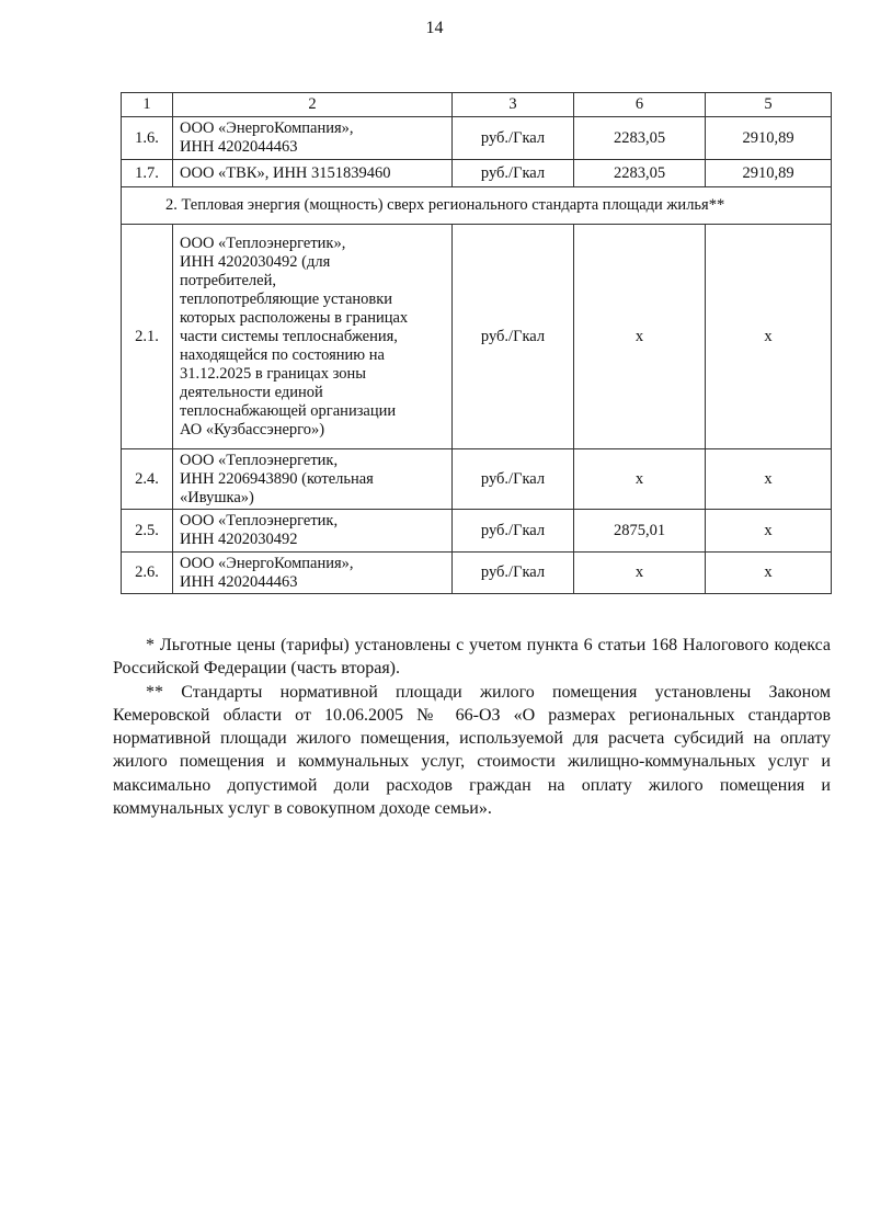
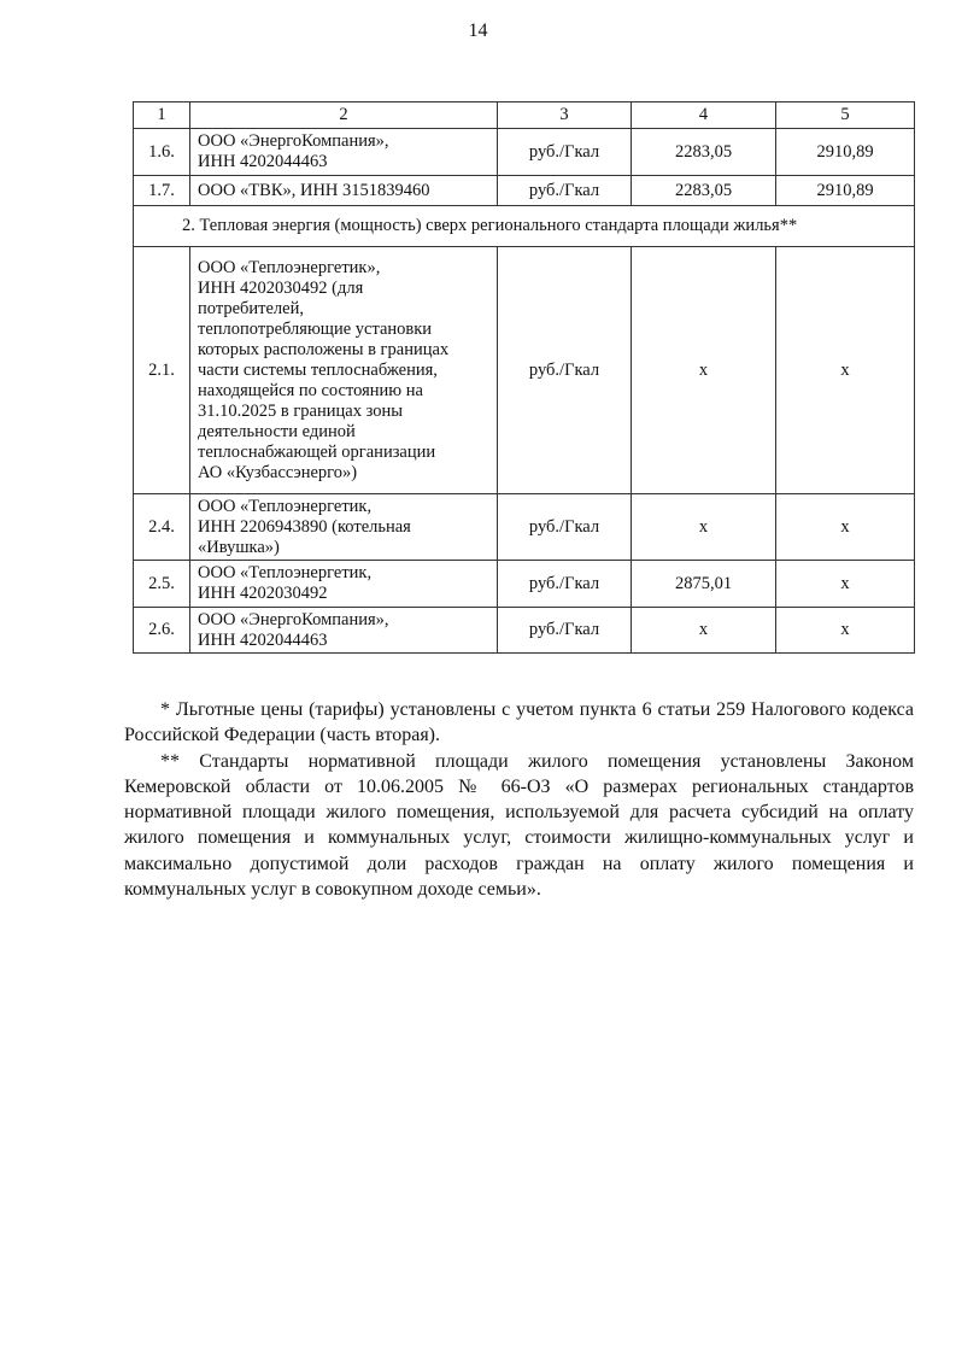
  14
- 1	2	3	6	5
+ 1	2	3	4	5
  1.6.	ООО «ЭнергоКомпания», ИНН 4202044463	руб./Гкал	2283,05	2910,89
  1.7.	ООО «ТВК», ИНН 3151839460	руб./Гкал	2283,05	2910,89
  2. Тепловая энергия (мощность) сверх регионального стандарта площади жилья**
- 2.1.	ООО «Теплоэнергетик», ИНН 4202030492 (для потребителей, теплопотребляющие установки которых расположены в границах части системы теплоснабжения, находящейся по состоянию на 31.12.2025 в границах зоны деятельности единой теплоснабжающей организации АО «Кузбассэнерго»)	руб./Гкал	х	х
+ 2.1.	ООО «Теплоэнергетик», ИНН 4202030492 (для потребителей, теплопотребляющие установки которых расположены в границах части системы теплоснабжения, находящейся по состоянию на 31.10.2025 в границах зоны деятельности единой теплоснабжающей организации АО «Кузбассэнерго»)	руб./Гкал	х	х
  2.4.	ООО «Теплоэнергетик, ИНН 2206943890 (котельная «Ивушка»)	руб./Гкал	х	х
  2.5.	ООО «Теплоэнергетик, ИНН 4202030492	руб./Гкал	2875,01	х
  2.6.	ООО «ЭнергоКомпания», ИНН 4202044463	руб./Гкал	х	х
- * Льготные цены (тарифы) установлены с учетом пункта 6 статьи 168 Налогового кодекса Российской Федерации (часть вторая).
+ * Льготные цены (тарифы) установлены с учетом пункта 6 статьи 259 Налогового кодекса Российской Федерации (часть вторая).
  ** Стандарты нормативной площади жилого помещения установлены Законом Кемеровской области от 10.06.2005 № 66-ОЗ «О размерах региональных стандартов нормативной площади жилого помещения, используемой для расчета субсидий на оплату жилого помещения и коммунальных услуг, стоимости жилищно-коммунальных услуг и максимально допустимой доли расходов граждан на оплату жилого помещения и коммунальных услуг в совокупном доходе семьи».
